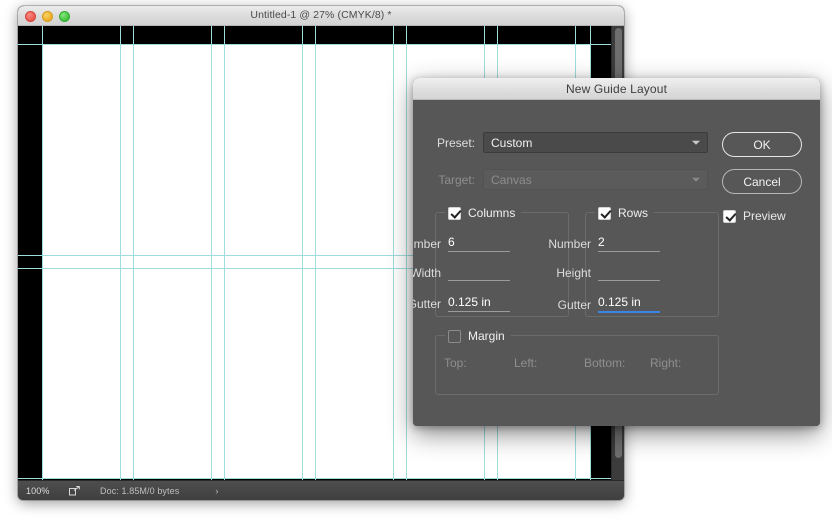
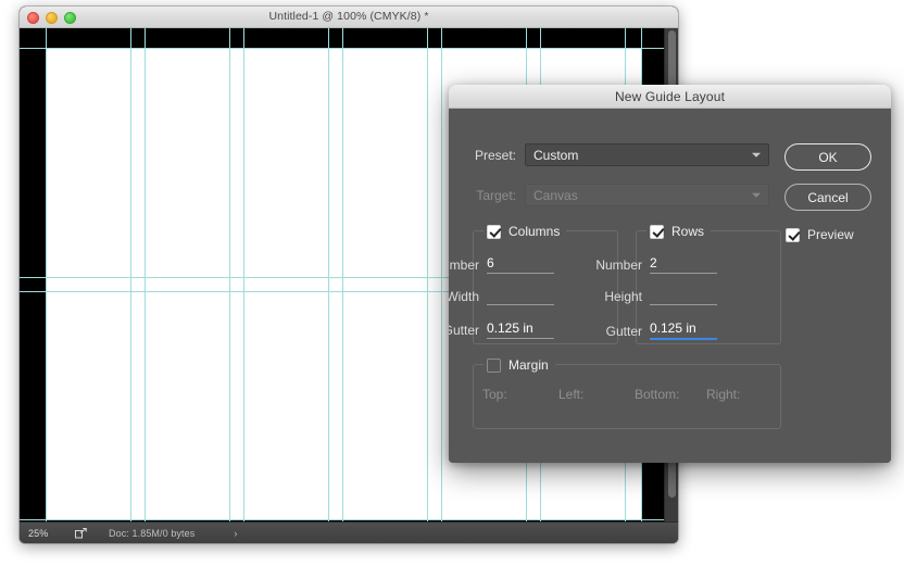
- Untitled-1 @ 27% (CMYK/8) *
+ Untitled-1 @ 100% (CMYK/8) *
- 100%
+ 25%
  Doc: 1.85M/0 bytes
  ›
  New Guide Layout
  Preset:
  Custom
  Target:
  Canvas
  OK
  Cancel
  Preview
  Columns
  6
  Width
  Gutter
  0.125 in
  Rows
  Number
  2
  Height
  Gutter
  0.125 in
  Margin
  Top:
  Left:
  Bottom:
  Right:
